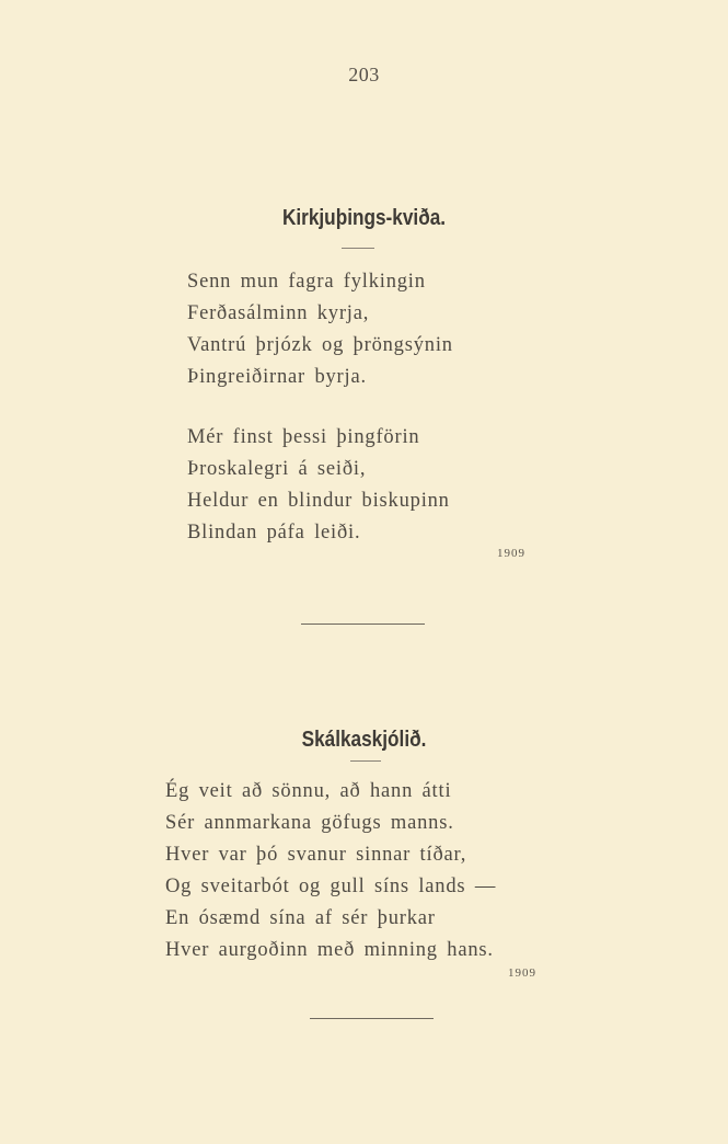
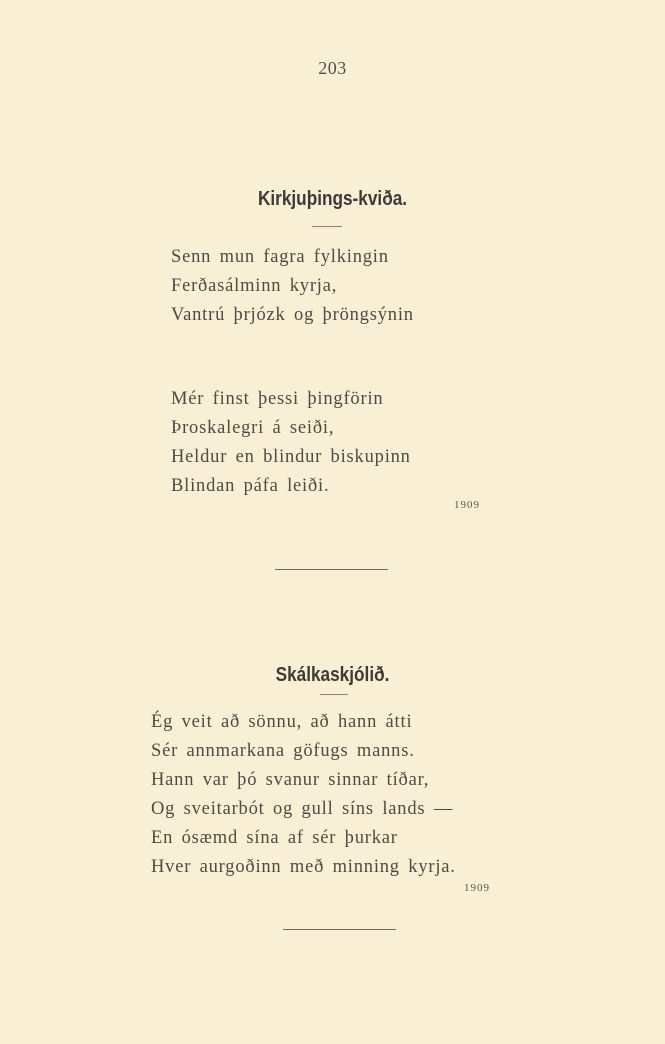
  203
  Kirkjuþings-kviða.
  Senn mun fagra fylkingin
  Ferðasálminn kyrja,
  Vantrú þrjózk og þröngsýnin
- Þingreiðirnar byrja.
  Mér finst þessi þingförin
  Þroskalegri á seiði,
  Heldur en blindur biskupinn
  Blindan páfa leiði.
  1909
  Skálkaskjólið.
  Ég veit að sönnu, að hann átti
  Sér annmarkana göfugs manns.
- Hver var þó svanur sinnar tíðar,
+ Hann var þó svanur sinnar tíðar,
  Og sveitarbót og gull síns lands —
  En ósæmd sína af sér þurkar
- Hver aurgoðinn með minning hans.
+ Hver aurgoðinn með minning kyrja.
  1909
